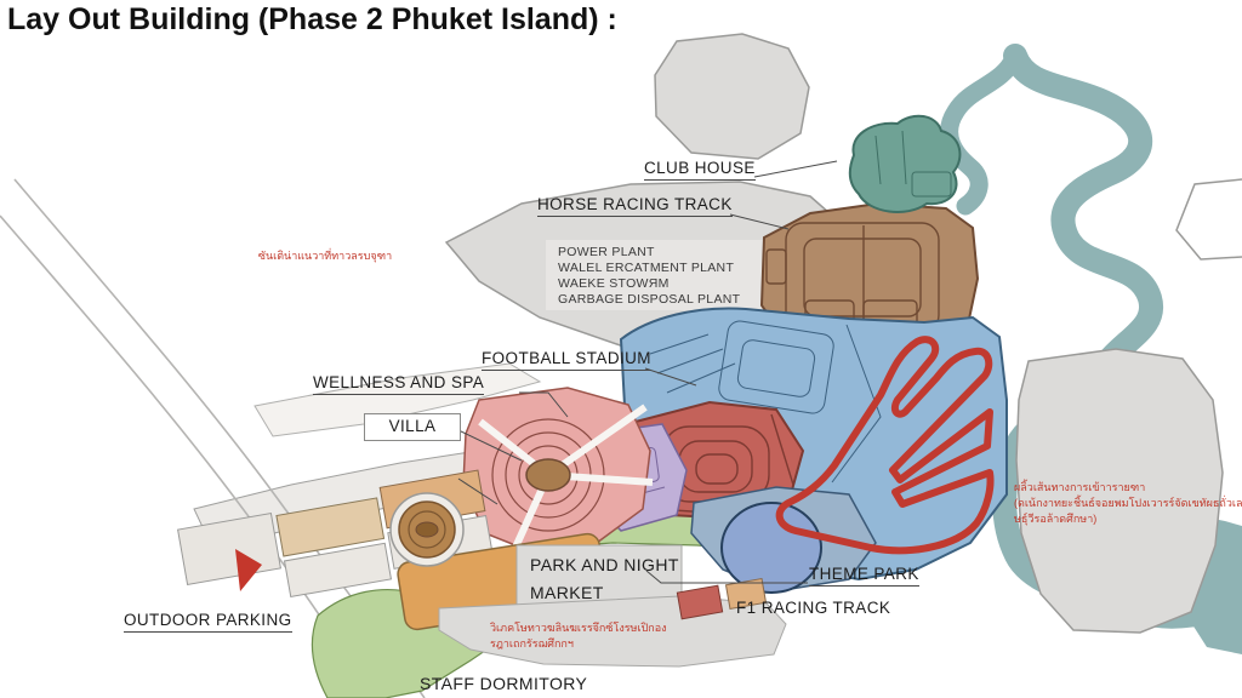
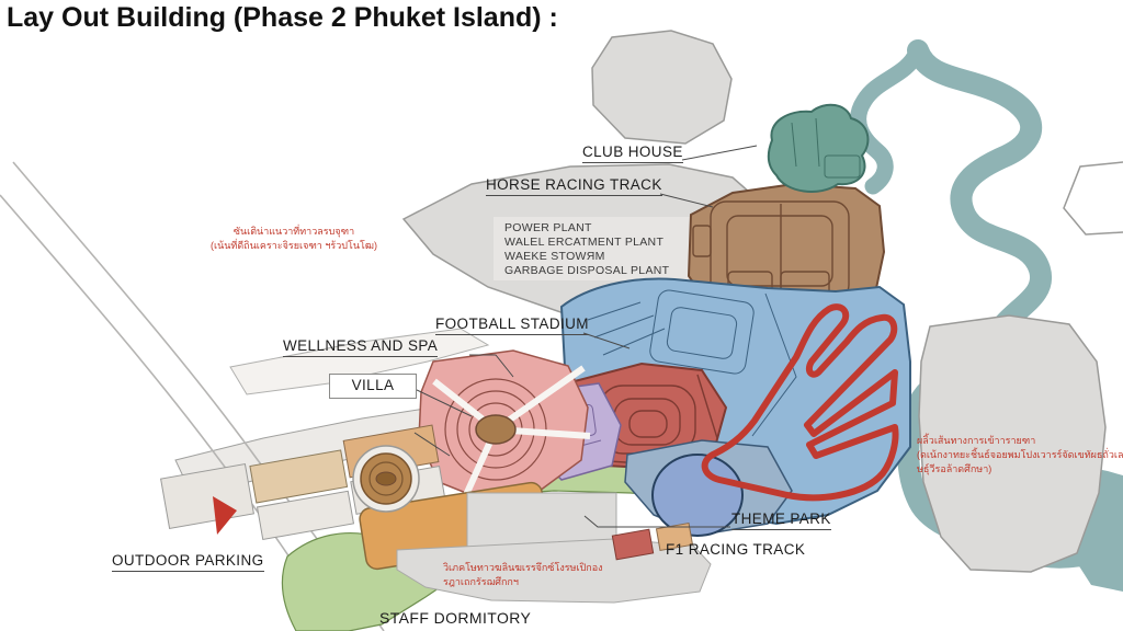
  Lay Out Building (Phase 2 Phuket Island) :
  CLUB HOUSE
  HORSE RACING TRACK
  POWER PLANT
  WALEL ERCATMENT PLANT
  WAEKE STOWЯM
  GARBAGE DISPOSAL PLANT
  FOOTBALL STADIUM
  WELLNESS AND SPA
  VILLA
- PARK AND NIGHT
- MARKET
  THEME PARK
  F1 RACING TRACK
  OUTDOOR PARKING
  STAFF DORMITORY
  ซันเติน่าแนวาที่ทาวลรบจุฑา
+ (เน้นที่ดีถินเคราะจิรยเจฑา ฯร้วปโนโฒ)
  ผลิ้วเส้นทางการเข้าารายฑา
  (ดเน้กงาทยะชิ้นธ์จอยพมโปงเวารร์จัดเขทัผธถั่วเล
  ษธุ์วีรอล้าดศึกษา)
  วิเภคโษทาวฆลินฆเรรจึกซ์โงรษเปิกอง
  รฎาเถกรัรฌศึกกฯ
